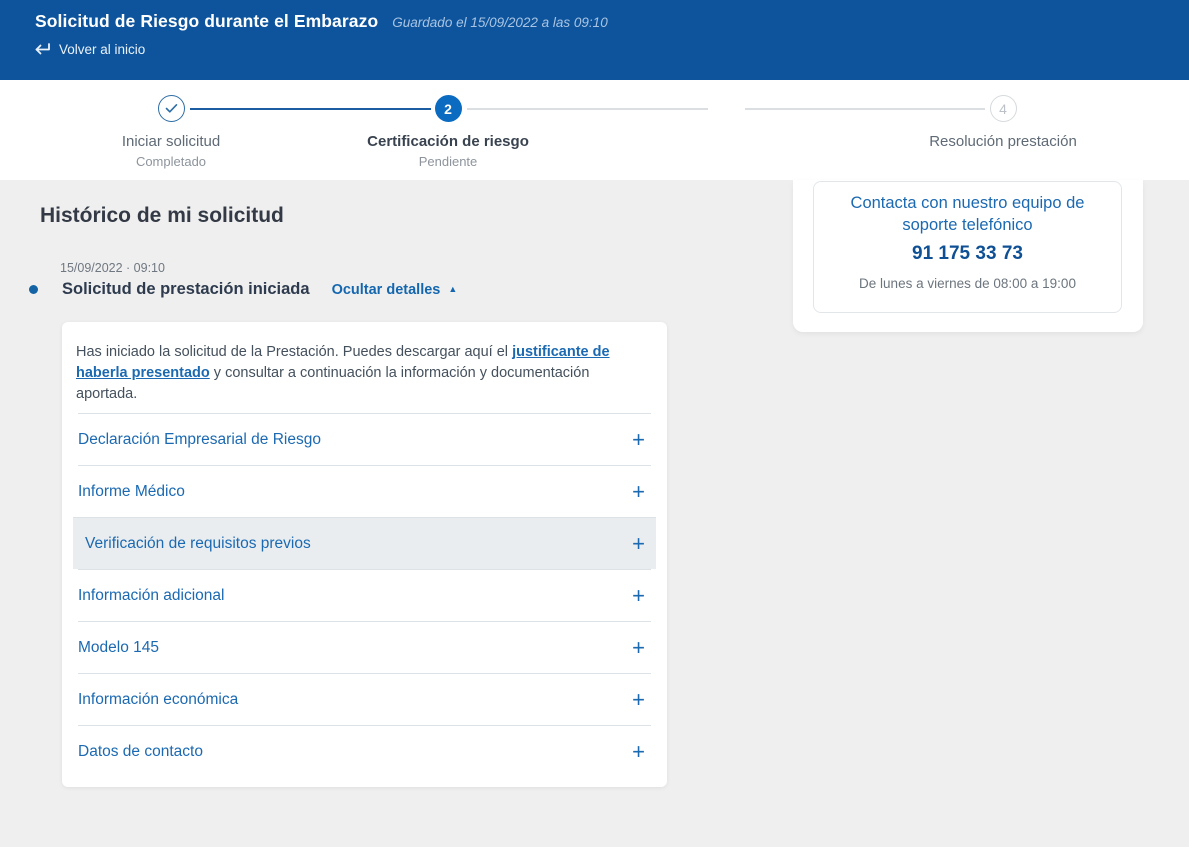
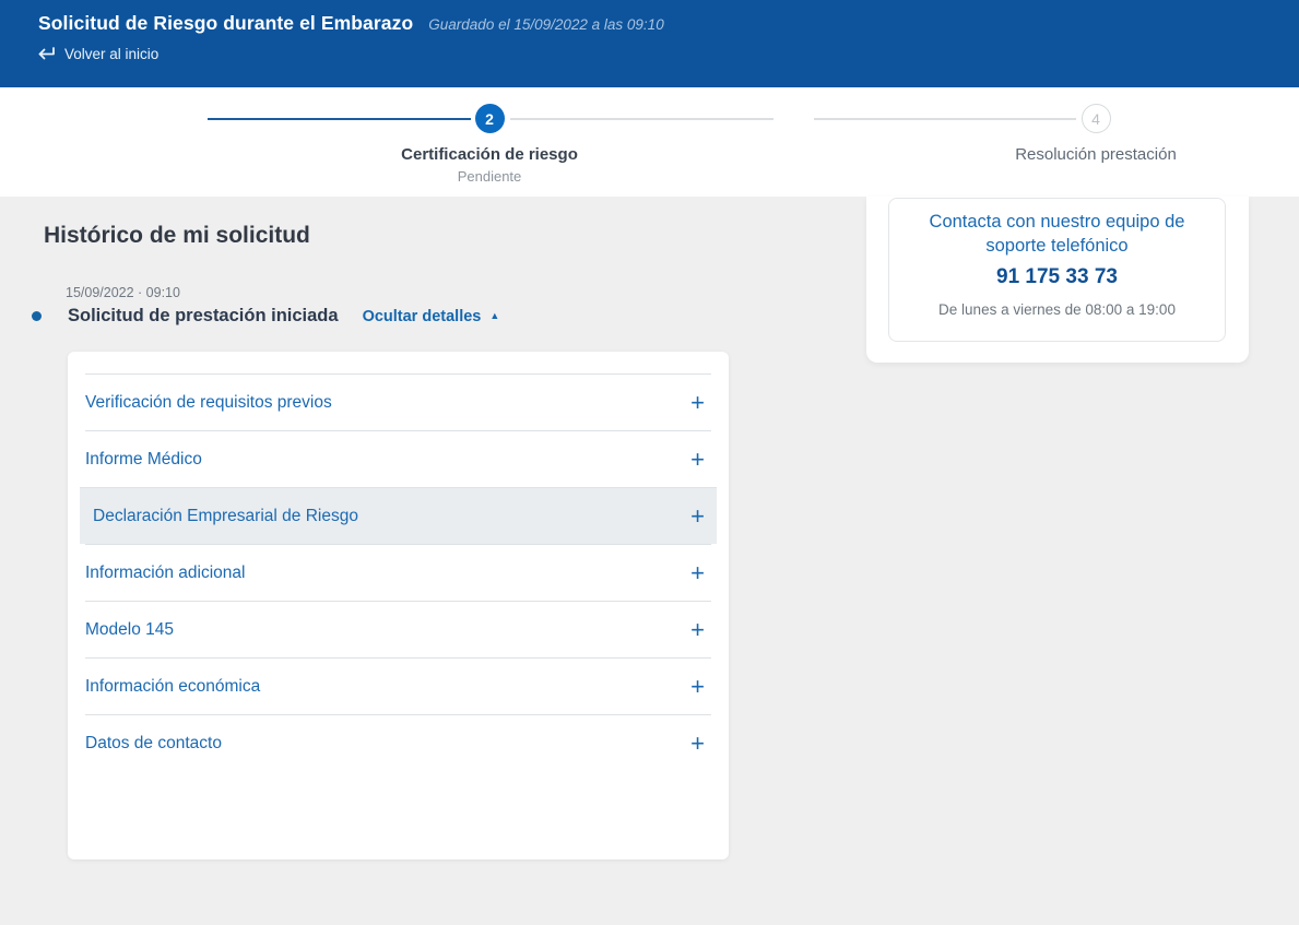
  Solicitud de Riesgo durante el Embarazo
  Guardado el 15/09/2022 a las 09:10
  Volver al inicio
- Iniciar solicitud
- Completado
  2
  Certificación de riesgo
  Pendiente
  4
  Resolución prestación
  Histórico de mi solicitud
  15/09/2022 · 09:10
  Solicitud de prestación iniciada
  Ocultar detalles
  ▲
- Has iniciado la solicitud de la Prestación. Puedes descargar aquí el justificante de haberla presentado y consultar a continuación la información y documentación aportada.
- Declaración Empresarial de Riesgo
+ Verificación de requisitos previos
  +
  Informe Médico
  +
- Verificación de requisitos previos
+ Declaración Empresarial de Riesgo
  +
  Información adicional
  +
  Modelo 145
  +
  Información económica
  +
  Datos de contacto
  +
  Contacta con nuestro equipo de soporte telefónico
  91 175 33 73
  De lunes a viernes de 08:00 a 19:00
